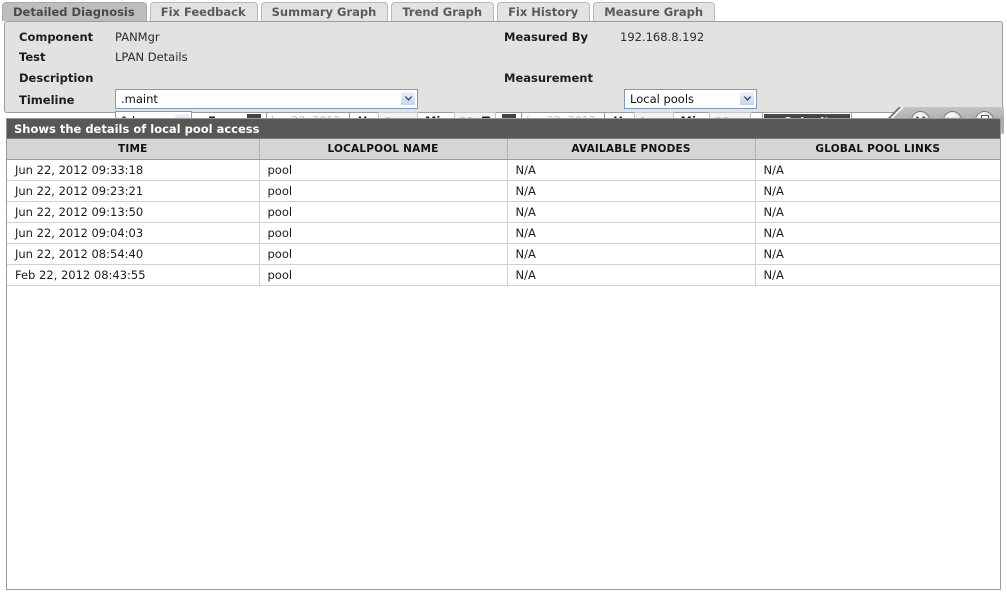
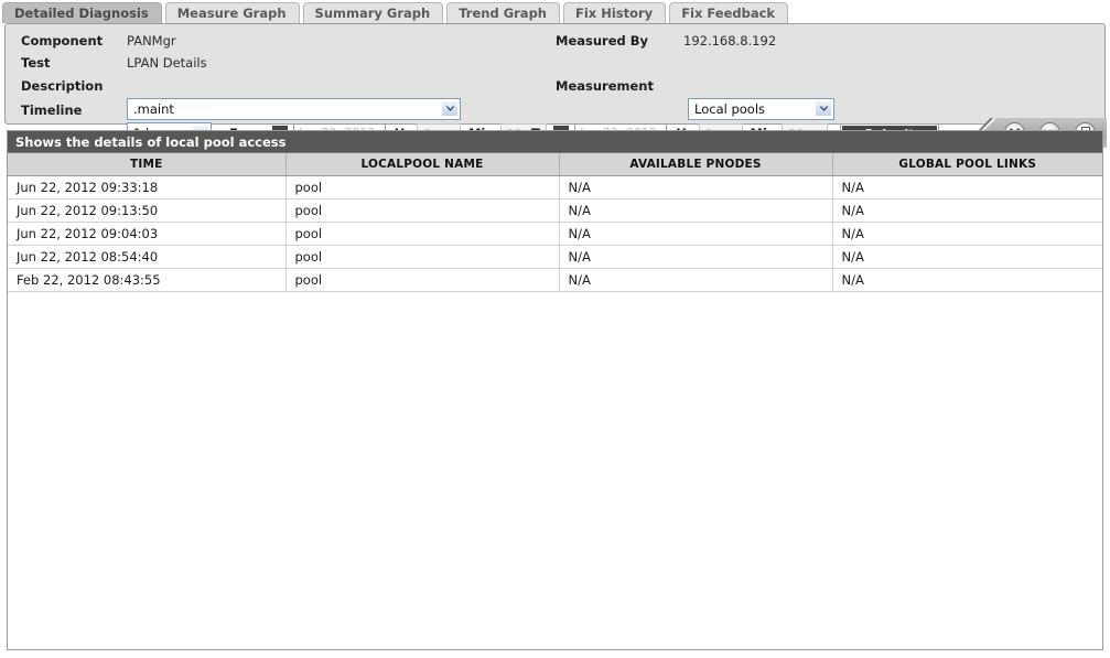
  Detailed Diagnosis
- Fix Feedback
+ Measure Graph
  Summary Graph
  Trend Graph
  Fix History
- Measure Graph
+ Fix Feedback
  Component
  PANMgr
  Test
  LPAN Details
  Description
  Timeline
  Measured By
  192.168.8.192
  Measurement
  .maint
  Local pools
  Shows the details of local pool access
  TIME	LOCALPOOL NAME	AVAILABLE PNODES	GLOBAL POOL LINKS
  Jun 22, 2012 09:33:18	pool	N/A	N/A
- Jun 22, 2012 09:23:21	pool	N/A	N/A
  Jun 22, 2012 09:13:50	pool	N/A	N/A
  Jun 22, 2012 09:04:03	pool	N/A	N/A
  Jun 22, 2012 08:54:40	pool	N/A	N/A
  Feb 22, 2012 08:43:55	pool	N/A	N/A
